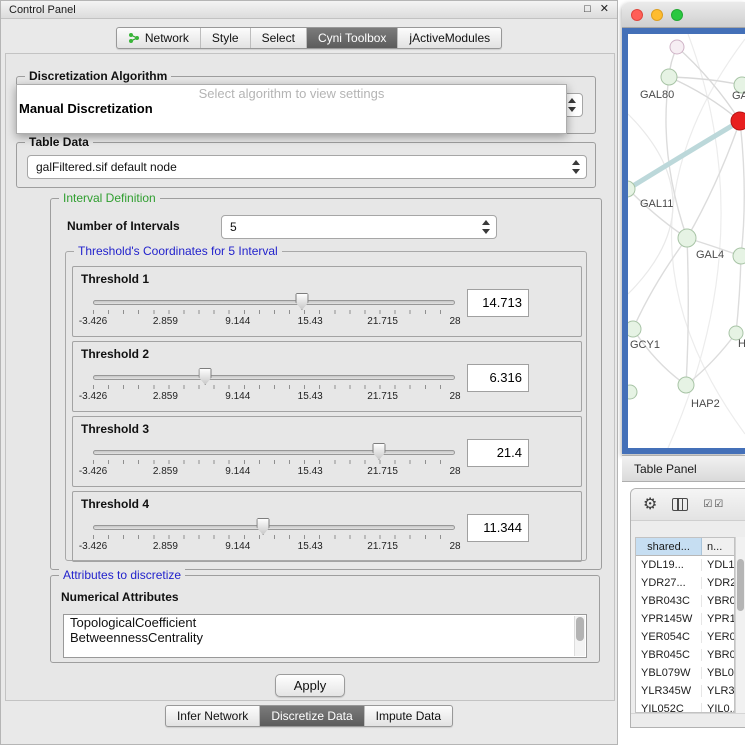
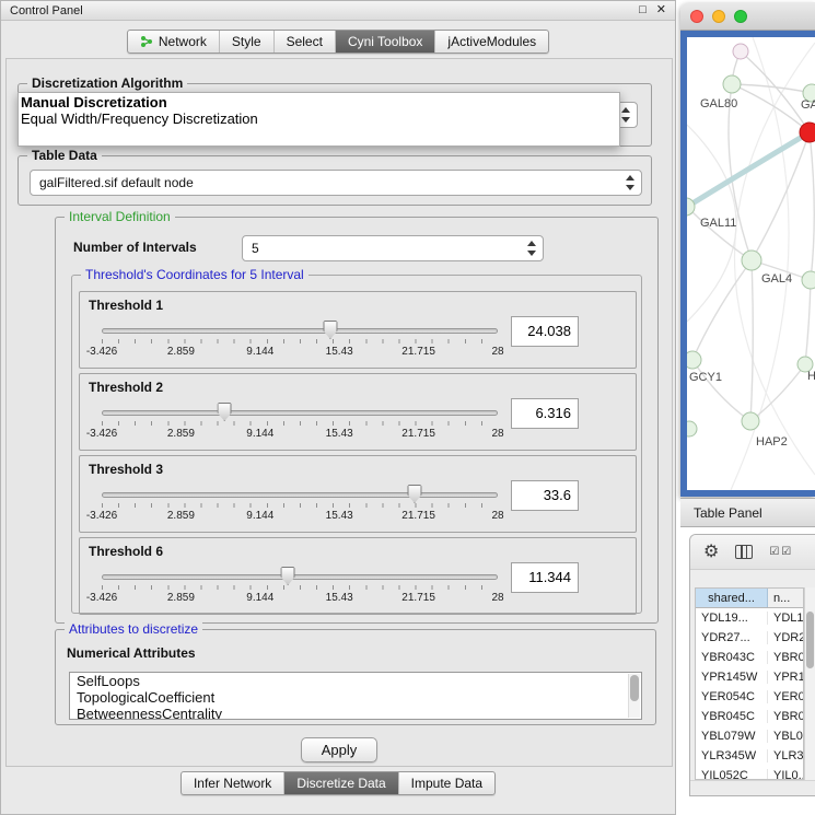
  Control Panel
  □
  ✕
  Network
  Style
  Select
  Cyni Toolbox
  jActiveModules
  Discretization Algorithm
- Select algorithm to view settings
  Manual Discretization
+ Equal Width/Frequency Discretization
  Table Data
  galFiltered.sif default node
  Interval Definition
  Number of Intervals
  5
  Threshold's Coordinates for 5 Interval
  Threshold 1
  -3.426
  2.859
  9.144
  15.43
  21.715
  28
- 14.713
+ 24.038
  Threshold 2
  -3.426
  2.859
  9.144
  15.43
  21.715
  28
  6.316
  Threshold 3
  -3.426
  2.859
  9.144
  15.43
  21.715
  28
- 21.4
+ 33.6
- Threshold 4
+ Threshold 6
  -3.426
  2.859
  9.144
  15.43
  21.715
  28
  11.344
  Attributes to discretize
  Numerical Attributes
+ SelfLoops
  TopologicalCoefficient
  BetweennessCentrality
  Apply
  Infer Network
  Discretize Data
  Impute Data
  GAL80
  GA
  GAL11
  GAL4
  GCY1
  H
  HAP2
  Table Panel
  ⚙
  ☑☑
  shared...
  n...
  YDL19...
  YDR27...
  YBR043C
  YPR145W
  YER054C
  YBR045C
  YBL079W
  YLR345W
  YIL052C
  YIL0.
